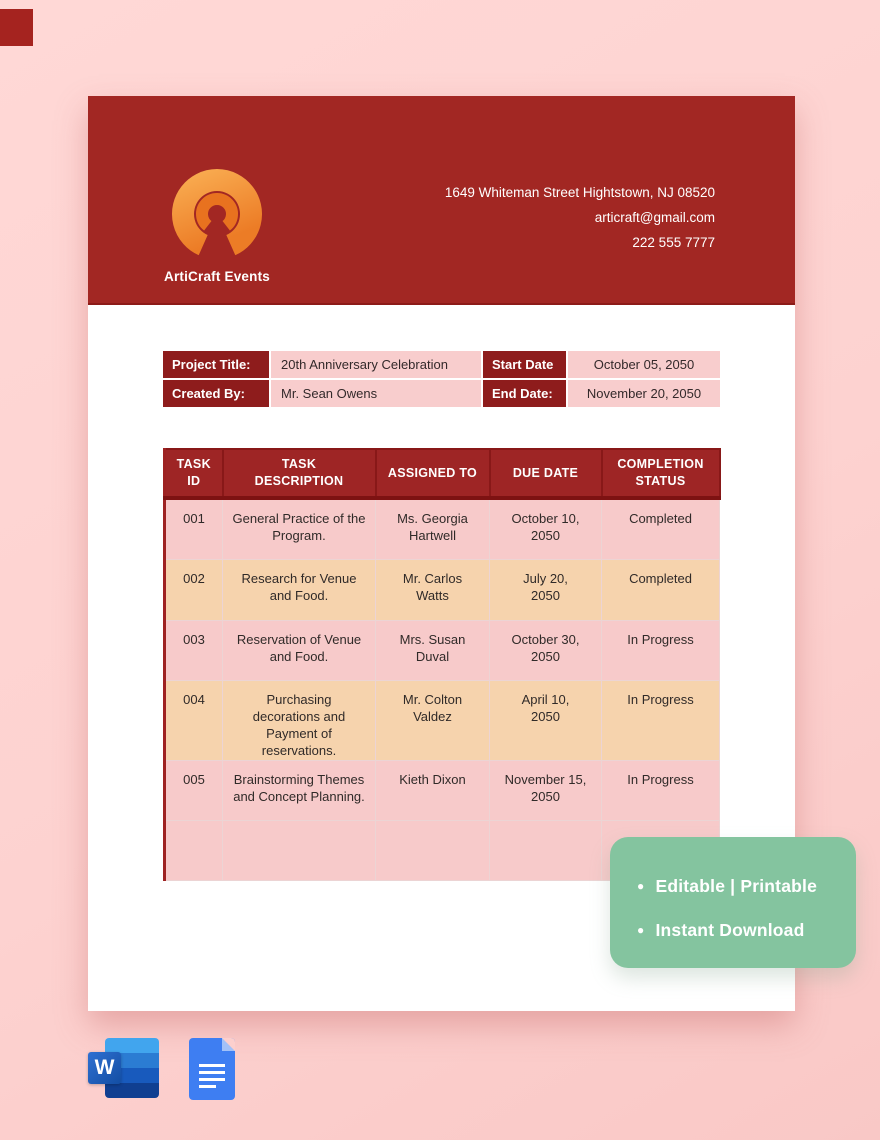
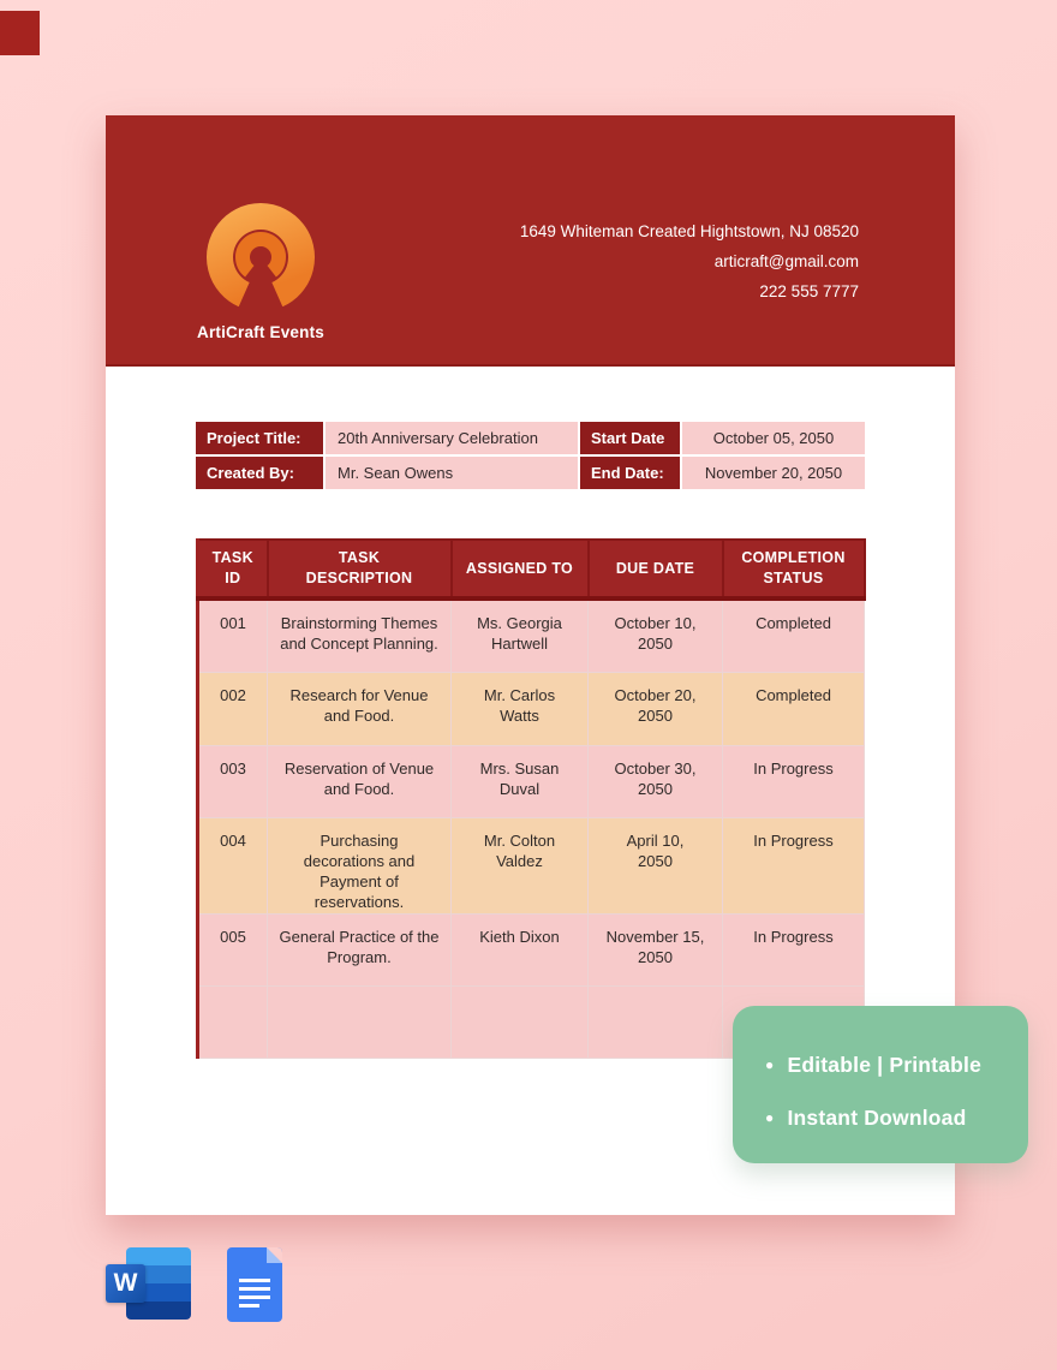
  ArtiCraft Events
- 1649 Whiteman Street Hightstown, NJ 08520
+ 1649 Whiteman Created Hightstown, NJ 08520
  articraft@gmail.com
  222 555 7777
  Project Title:
  20th Anniversary Celebration
  Start Date
  October 05, 2050
  Created By:
  Mr. Sean Owens
  End Date:
  November 20, 2050
  TASK ID	TASK DESCRIPTION	ASSIGNED TO	DUE DATE	COMPLETION STATUS
- 001	General Practice of the Program.	Ms. Georgia Hartwell	October 10, 2050	Completed
+ 001	Brainstorming Themes and Concept Planning.	Ms. Georgia Hartwell	October 10, 2050	Completed
- 002	Research for Venue and Food.	Mr. Carlos Watts	July 20, 2050	Completed
+ 002	Research for Venue and Food.	Mr. Carlos Watts	October 20, 2050	Completed
  003	Reservation of Venue and Food.	Mrs. Susan Duval	October 30, 2050	In Progress
  004	Purchasing decorations and Payment of reservations.	Mr. Colton Valdez	April 10, 2050	In Progress
- 005	Brainstorming Themes and Concept Planning.	Kieth Dixon	November 15, 2050	In Progress
+ 005	General Practice of the Program.	Kieth Dixon	November 15, 2050	In Progress
  ● Editable | Printable
  ● Instant Download
  W
